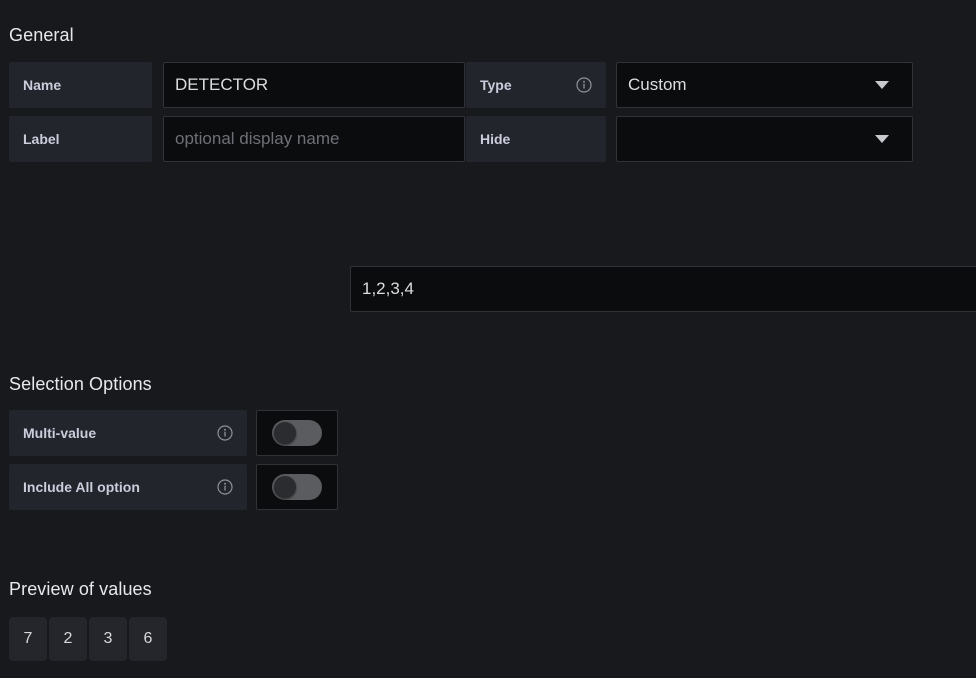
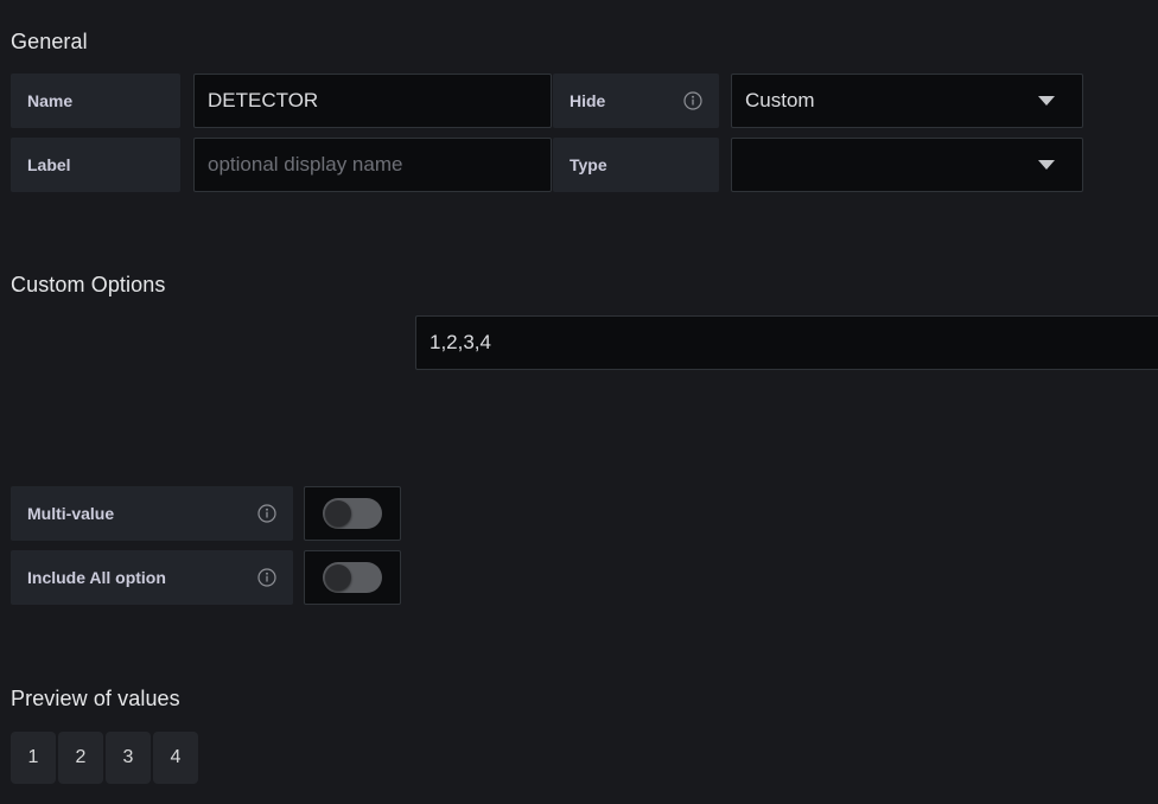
  General
  Name
  DETECTOR
- Type
+ Hide
  Custom
  Label
  optional display name
- Hide
+ Type
+ Custom Options
  1,2,3,4
- Selection Options
  Multi-value
  Include All option
  Preview of values
- 7
+ 1
  2
  3
- 6
+ 4
